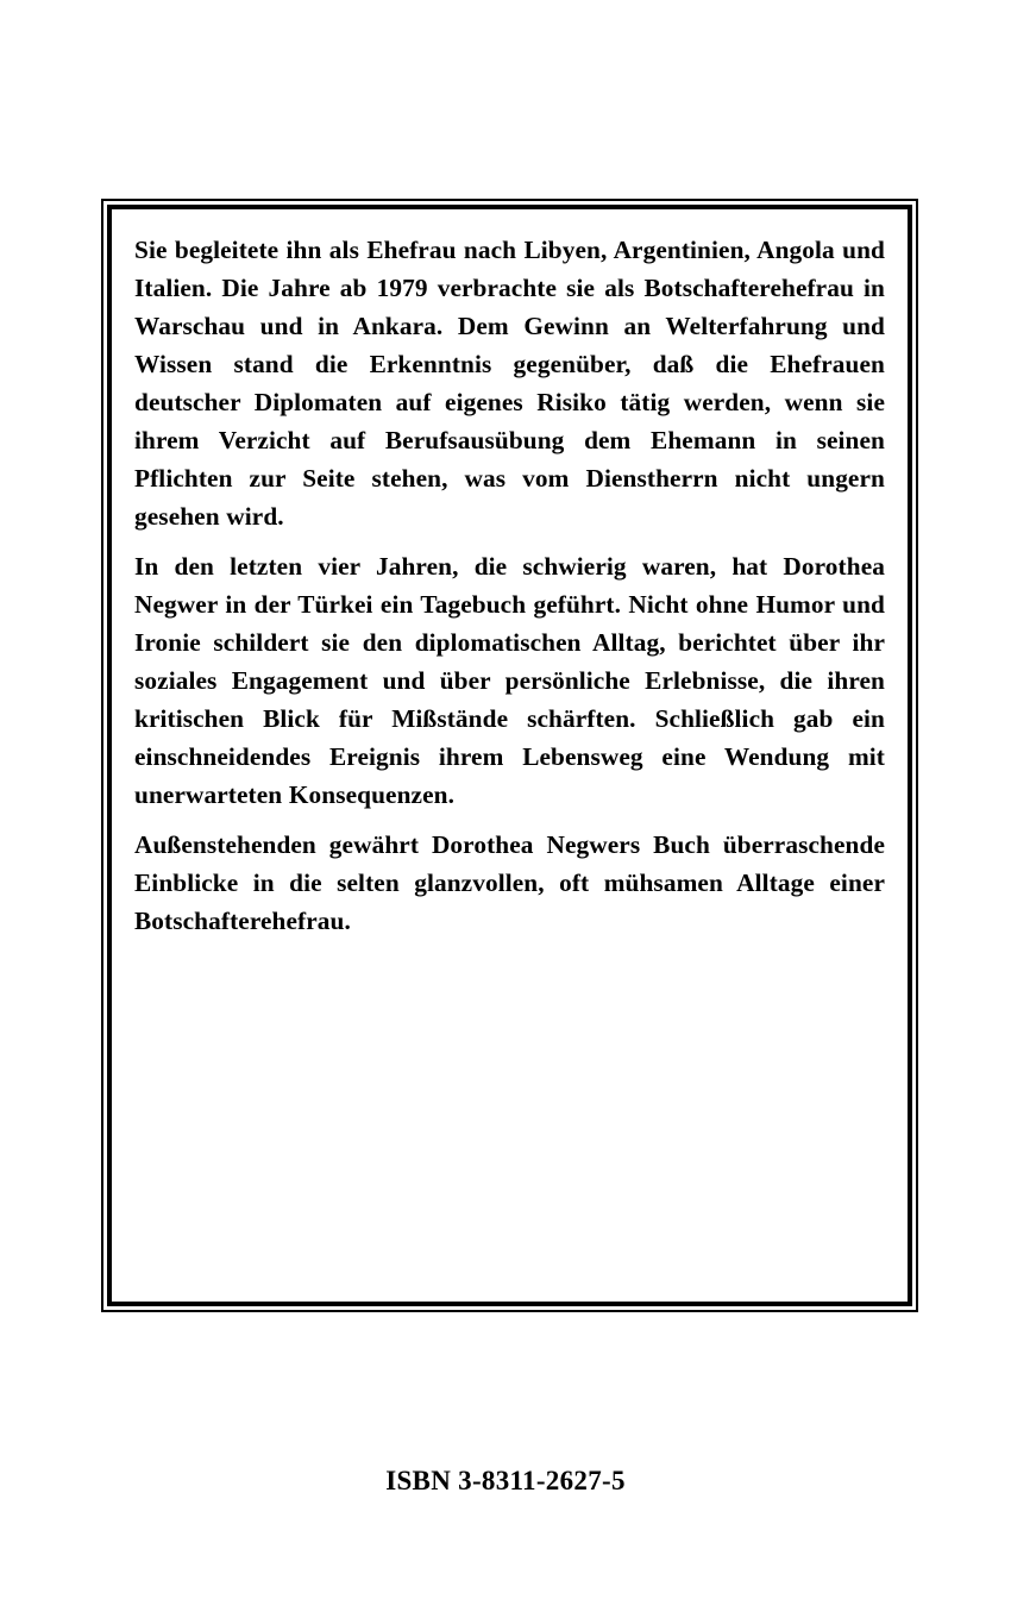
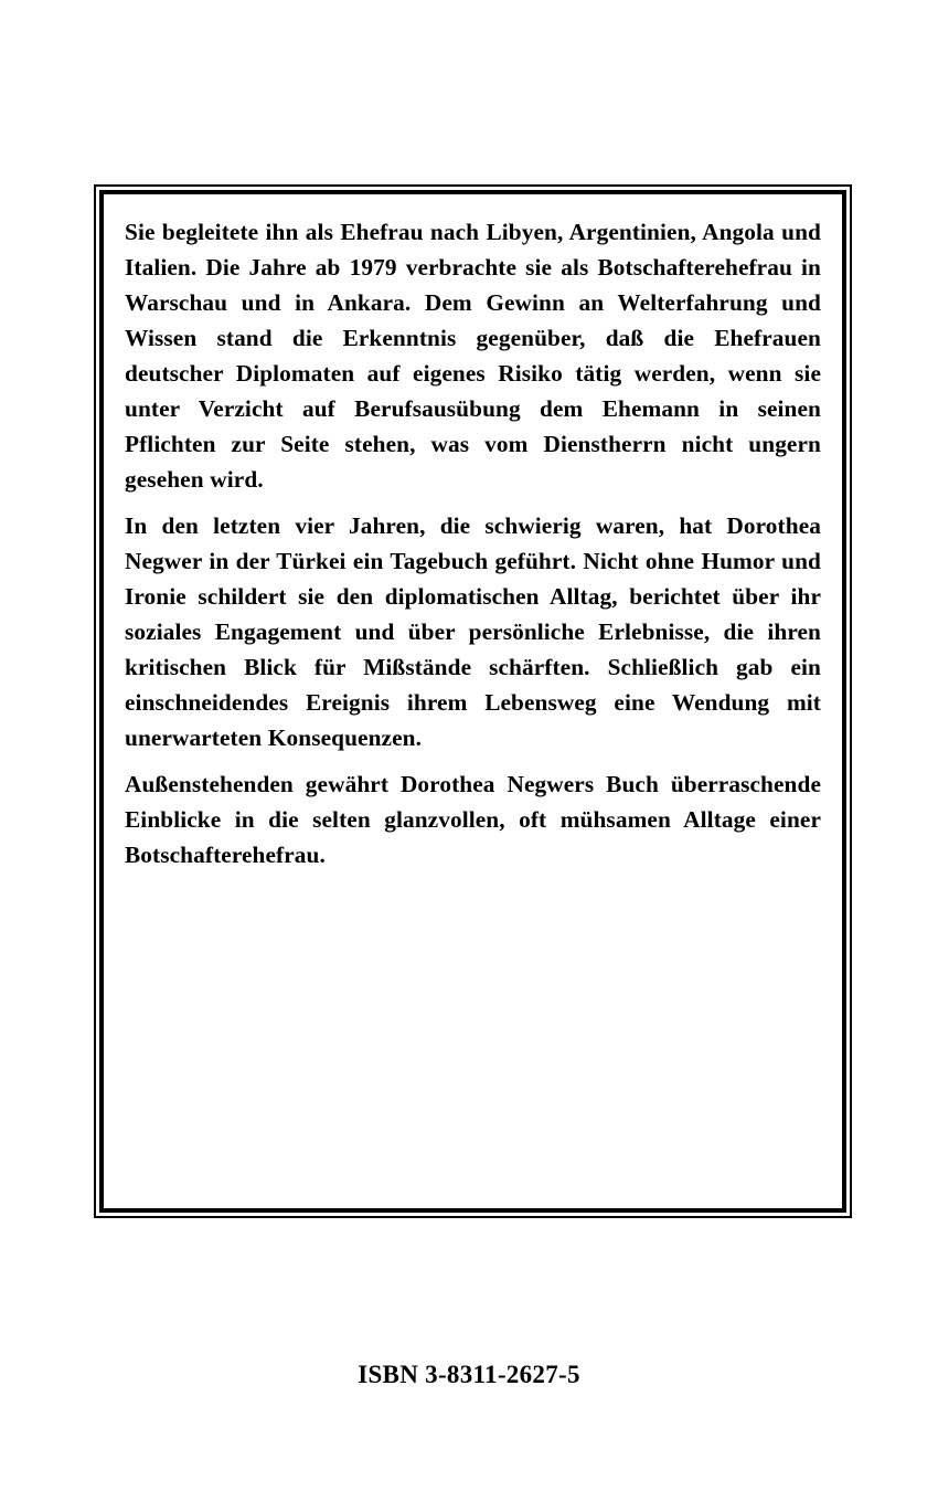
- Sie begleitete ihn als Ehefrau nach Libyen, Argentinien, Angola und Italien. Die Jahre ab 1979 verbrachte sie als Botschafterehefrau in Warschau und in Ankara. Dem Gewinn an Welterfahrung und Wissen stand die Erkenntnis gegenüber, daß die Ehefrauen deutscher Diplomaten auf eigenes Risiko tätig werden, wenn sie ihrem Verzicht auf Berufsausübung dem Ehemann in seinen Pflichten zur Seite stehen, was vom Dienstherrn nicht ungern gesehen wird.
+ Sie begleitete ihn als Ehefrau nach Libyen, Argentinien, Angola und Italien. Die Jahre ab 1979 verbrachte sie als Botschafterehefrau in Warschau und in Ankara. Dem Gewinn an Welterfahrung und Wissen stand die Erkenntnis gegenüber, daß die Ehefrauen deutscher Diplomaten auf eigenes Risiko tätig werden, wenn sie unter Verzicht auf Berufsausübung dem Ehemann in seinen Pflichten zur Seite stehen, was vom Dienstherrn nicht ungern gesehen wird.
  In den letzten vier Jahren, die schwierig waren, hat Dorothea Negwer in der Türkei ein Tagebuch geführt. Nicht ohne Humor und Ironie schildert sie den diplomatischen Alltag, berichtet über ihr soziales Engagement und über persönliche Erlebnisse, die ihren kritischen Blick für Mißstände schärften. Schließlich gab ein einschneidendes Ereignis ihrem Lebensweg eine Wendung mit unerwarteten Konsequenzen.
  Außenstehenden gewährt Dorothea Negwers Buch überraschende Einblicke in die selten glanzvollen, oft mühsamen Alltage einer Botschafterehefrau.
  ISBN 3-8311-2627-5
